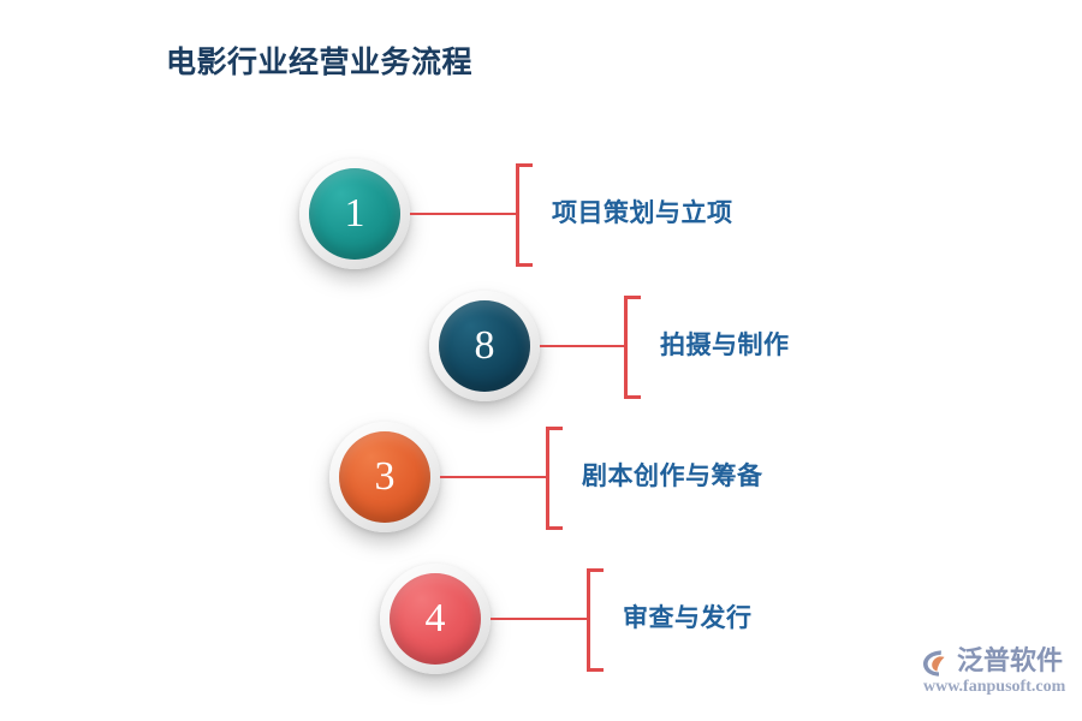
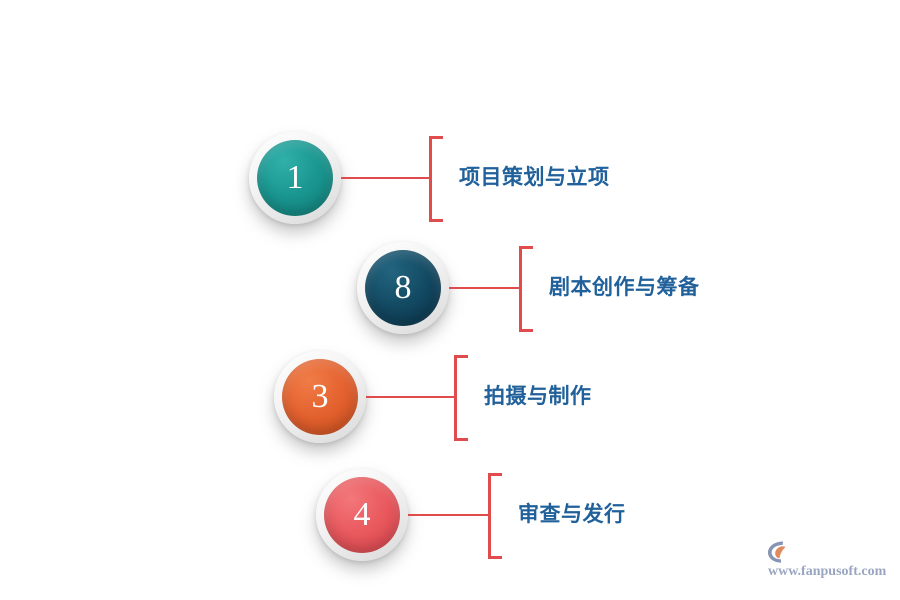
- 电影行业经营业务流程
  1
  项目策划与立项
  8
- 拍摄与制作
+ 剧本创作与筹备
  3
- 剧本创作与筹备
+ 拍摄与制作
  4
  审查与发行
- 泛普软件
  www.fanpusoft.com
